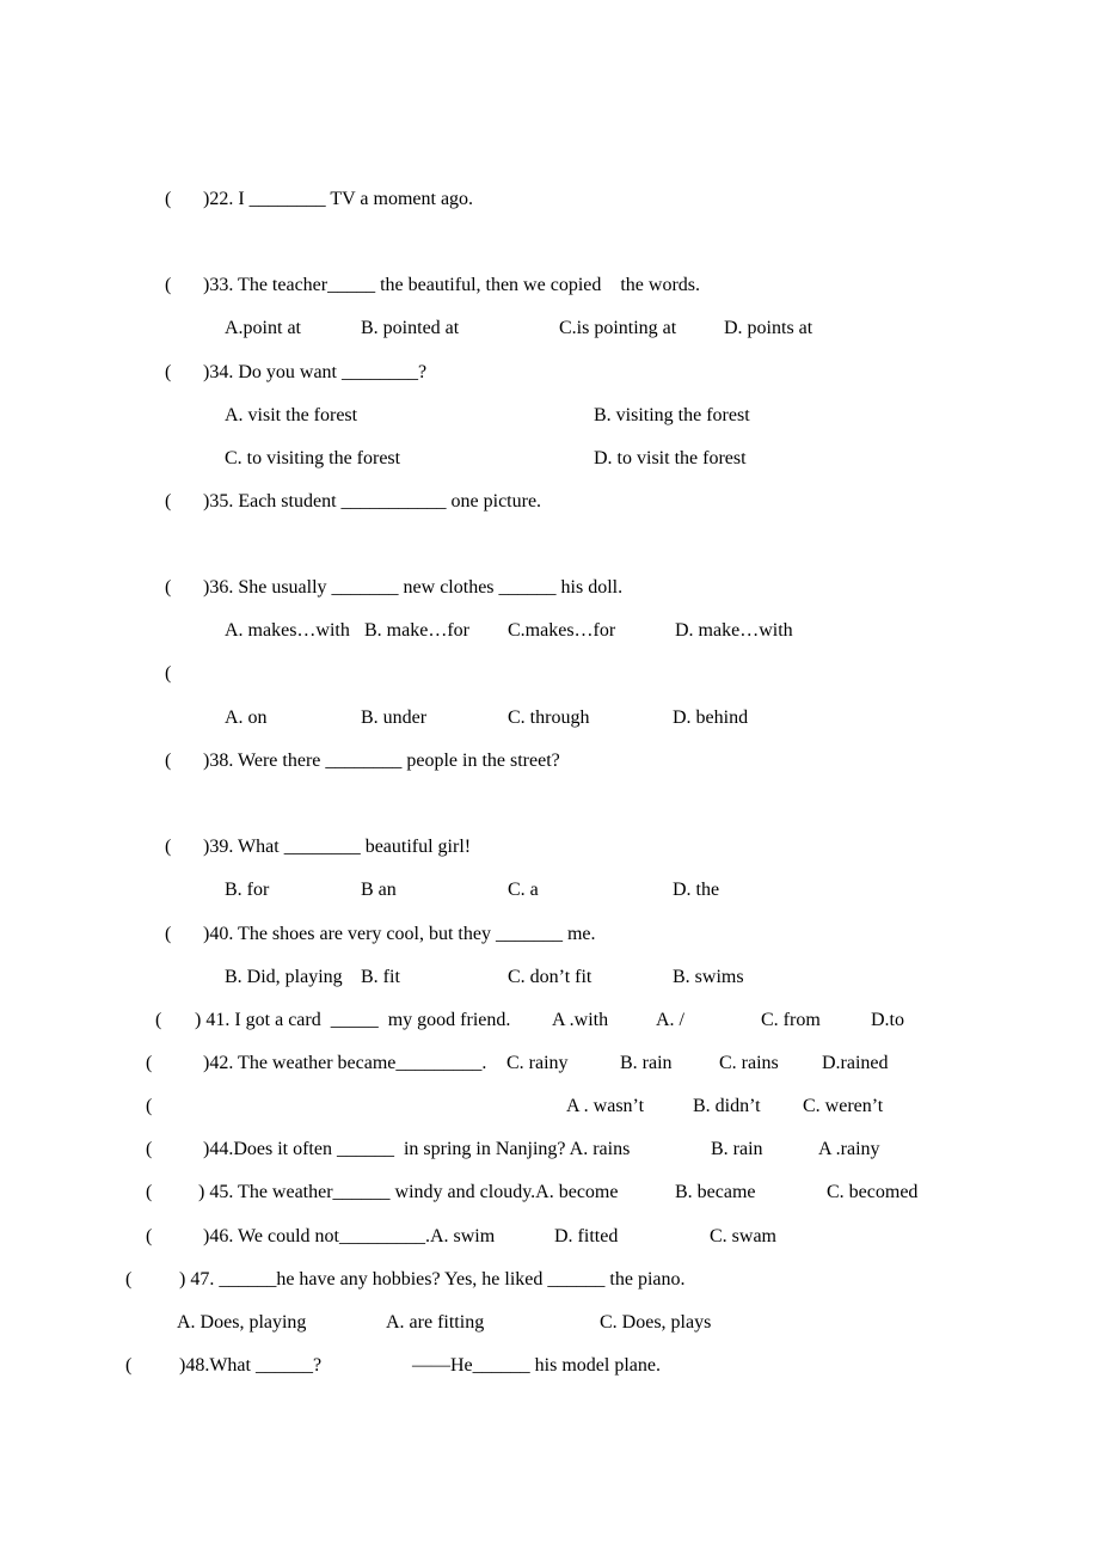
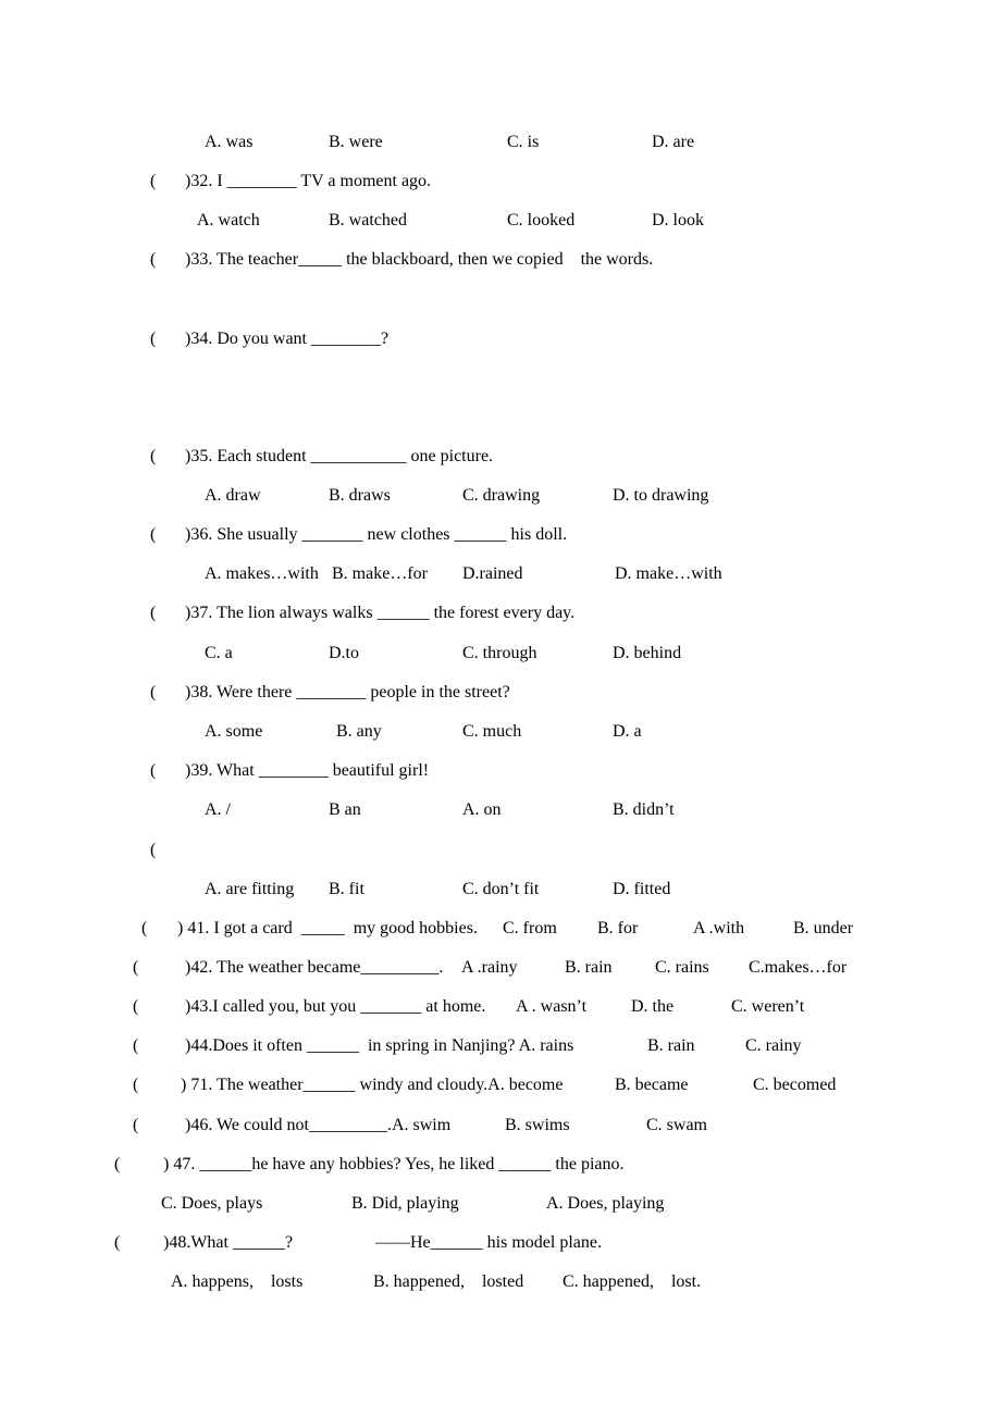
+ A. was
+ B. were
+ C. is
+ D. are
  (
- )22. I ________ TV a moment ago.
+ )32. I ________ TV a moment ago.
+ A. watch
+ B. watched
+ C. looked
+ D. look
  (
- )33. The teacher_____ the beautiful, then we copied the words.
+ )33. The teacher_____ the blackboard, then we copied the words.
- A.point at
- B. pointed at
- C.is pointing at
- D. points at
  (
  )34. Do you want ________?
- A. visit the forest
- B. visiting the forest
- C. to visiting the forest
- D. to visit the forest
  (
  )35. Each student ___________ one picture.
+ A. draw
+ B. draws
+ C. drawing
+ D. to drawing
  (
  )36. She usually _______ new clothes ______ his doll.
  A. makes…with
  B. make…for
- C.makes…for
+ D.rained
  D. make…with
  (
+ )37. The lion always walks ______ the forest every day.
- A. on
+ C. a
- B. under
+ D.to
  C. through
  D. behind
  (
  )38. Were there ________ people in the street?
+ A. some
+ B. any
+ C. much
+ D. a
  (
  )39. What ________ beautiful girl!
- B. for
+ A. /
  B an
- C. a
+ A. on
- D. the
+ B. didn’t
  (
- )40. The shoes are very cool, but they _______ me.
- B. Did, playing
+ A. are fitting
  B. fit
  C. don’t fit
- B. swims
+ D. fitted
  (
- ) 41. I got a card _____ my good friend.
+ ) 41. I got a card _____ my good hobbies.
- A .with
+ C. from
- A. /
+ B. for
- C. from
+ A .with
- D.to
+ B. under
  (
  )42. The weather became_________.
- C. rainy
+ A .rainy
  B. rain
  C. rains
- D.rained
+ C.makes…for
  (
+ )43.I called you, but you _______ at home.
  A . wasn’t
- B. didn’t
+ D. the
  C. weren’t
  (
  )44.Does it often ______ in spring in Nanjing? A. rains
  B. rain
- A .rainy
+ C. rainy
  (
- ) 45. The weather______ windy and cloudy.A. become
+ ) 71. The weather______ windy and cloudy.A. become
  B. became
  C. becomed
  (
  )46. We could not_________.A. swim
- D. fitted
+ B. swims
  C. swam
  (
  ) 47. ______he have any hobbies? Yes, he liked ______ the piano.
- A. Does, playing
+ C. Does, plays
- A. are fitting
+ B. Did, playing
- C. Does, plays
+ A. Does, playing
  (
  )48.What ______?
  ——He______ his model plane.
+ A. happens, losts
+ B. happened, losted
+ C. happened, lost.
